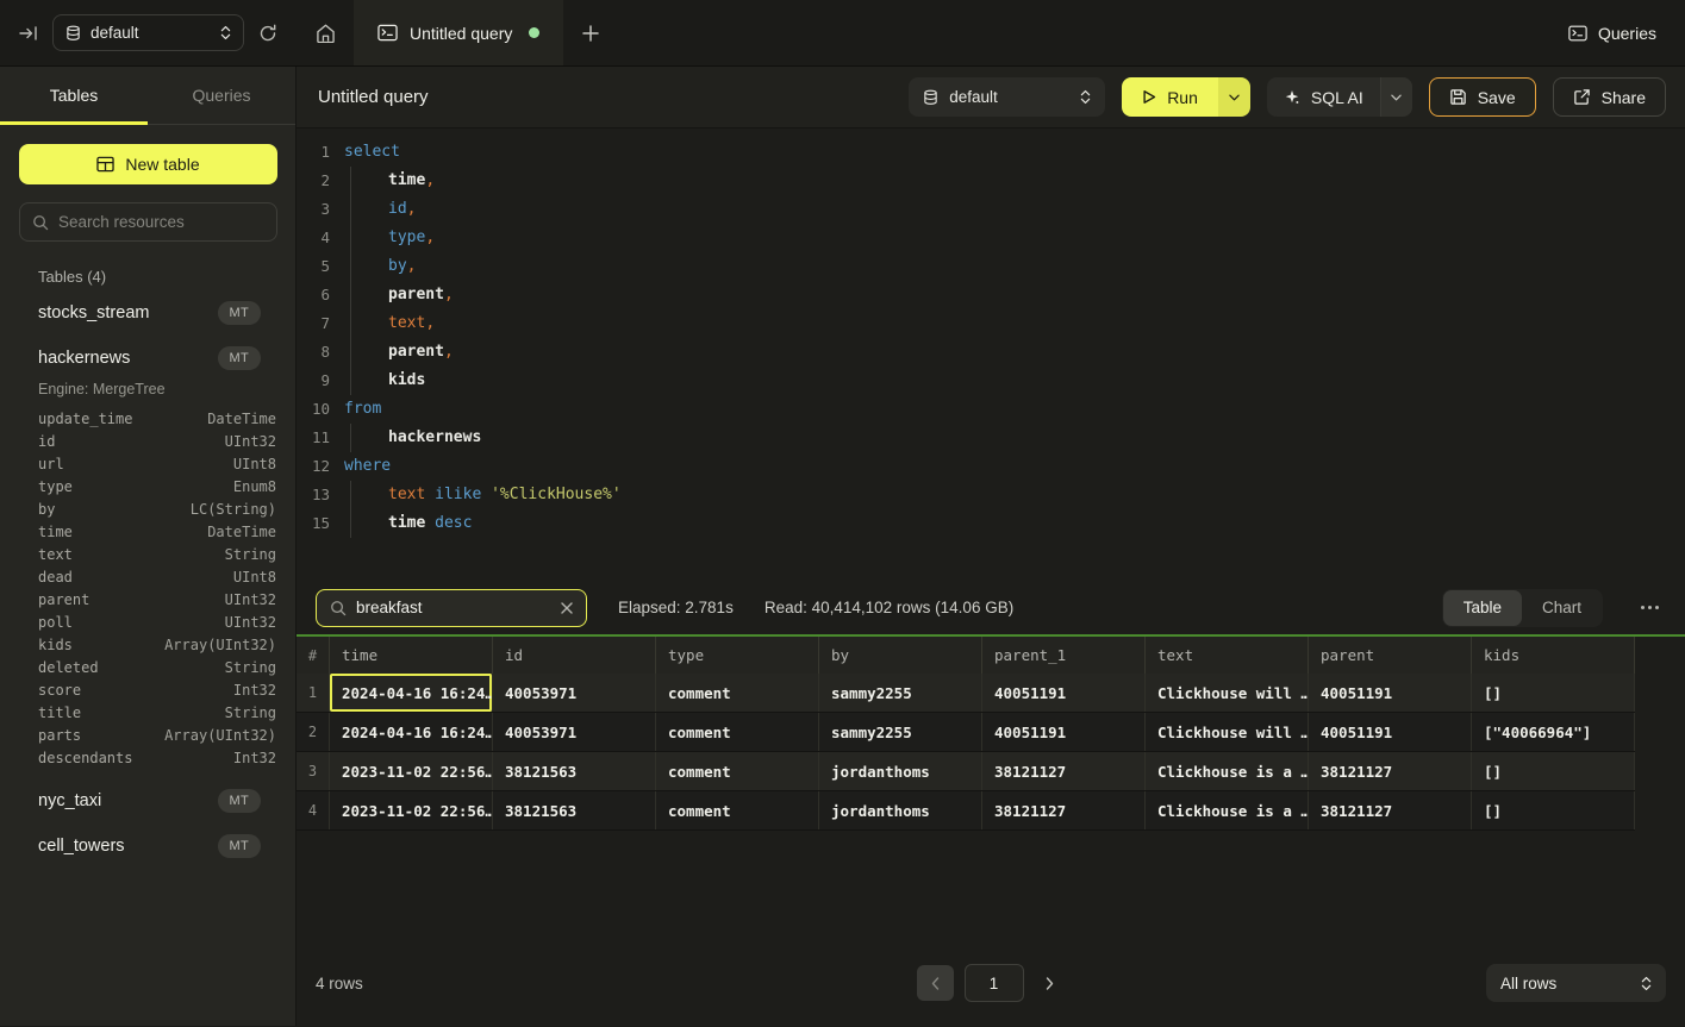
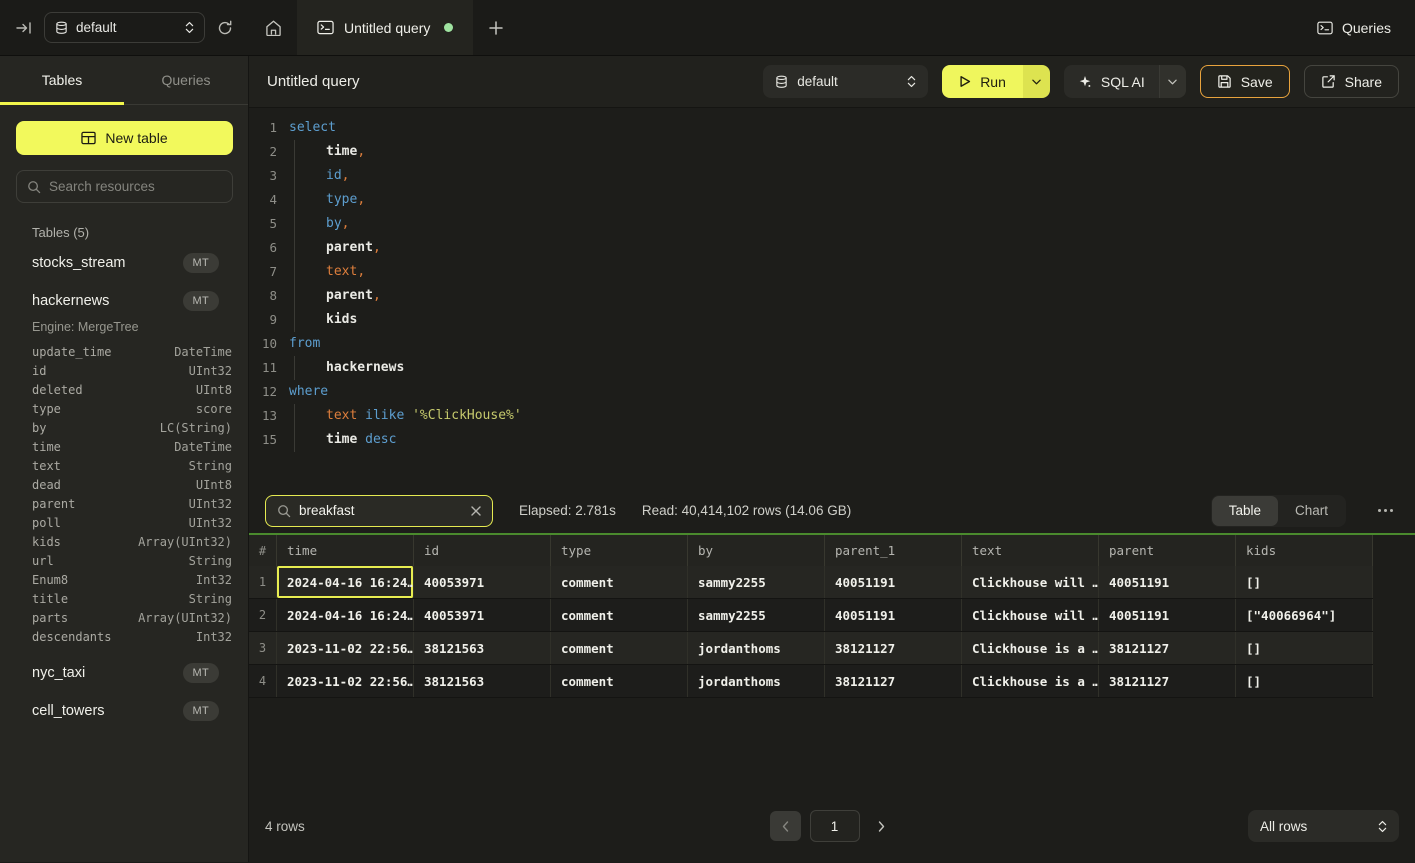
  default
  Untitled query
  Queries
  Tables
  Queries
  New table
  Search resources
- Tables (4)
+ Tables (5)
  stocks_stream
  MT
  hackernews
  MT
  Engine: MergeTree
  update_time
  DateTime
  id
  UInt32
- url
+ deleted
  UInt8
  type
- Enum8
+ score
  by
  LC(String)
  time
  DateTime
  text
  String
  dead
  UInt8
  parent
  UInt32
  poll
  UInt32
  kids
  Array(UInt32)
- deleted
+ url
  String
- score
+ Enum8
  Int32
  title
  String
  parts
  Array(UInt32)
  descendants
  Int32
  nyc_taxi
  MT
  cell_towers
  MT
  Untitled query
  default
  Run
  SQL AI
  Save
  Share
  1
  select
  2
  time
  ,
  3
  id
  ,
  4
  type
  ,
  5
  by
  ,
  6
  parent
  ,
  7
  text
  ,
  8
  parent
  ,
  9
  kids
  10
  from
  11
  hackernews
  12
  where
  13
  text
  ilike
  '%ClickHouse%'
  15
  time
  desc
  breakfast
  Elapsed: 2.781s
  Read: 40,414,102 rows (14.06 GB)
  Table
  Chart
  #
  time
  id
  type
  by
  parent_1
  text
  parent
  kids
  1
  2024-04-16 16:24…
  40053971
  comment
  sammy2255
  40051191
  Clickhouse will …
  40051191
  []
  2
  2024-04-16 16:24…
  40053971
  comment
  sammy2255
  40051191
  Clickhouse will …
  40051191
  ["40066964"]
  3
  2023-11-02 22:56…
  38121563
  comment
  jordanthoms
  38121127
  Clickhouse is a …
  38121127
  []
  4
  2023-11-02 22:56…
  38121563
  comment
  jordanthoms
  38121127
  Clickhouse is a …
  38121127
  []
  4 rows
  1
  All rows
